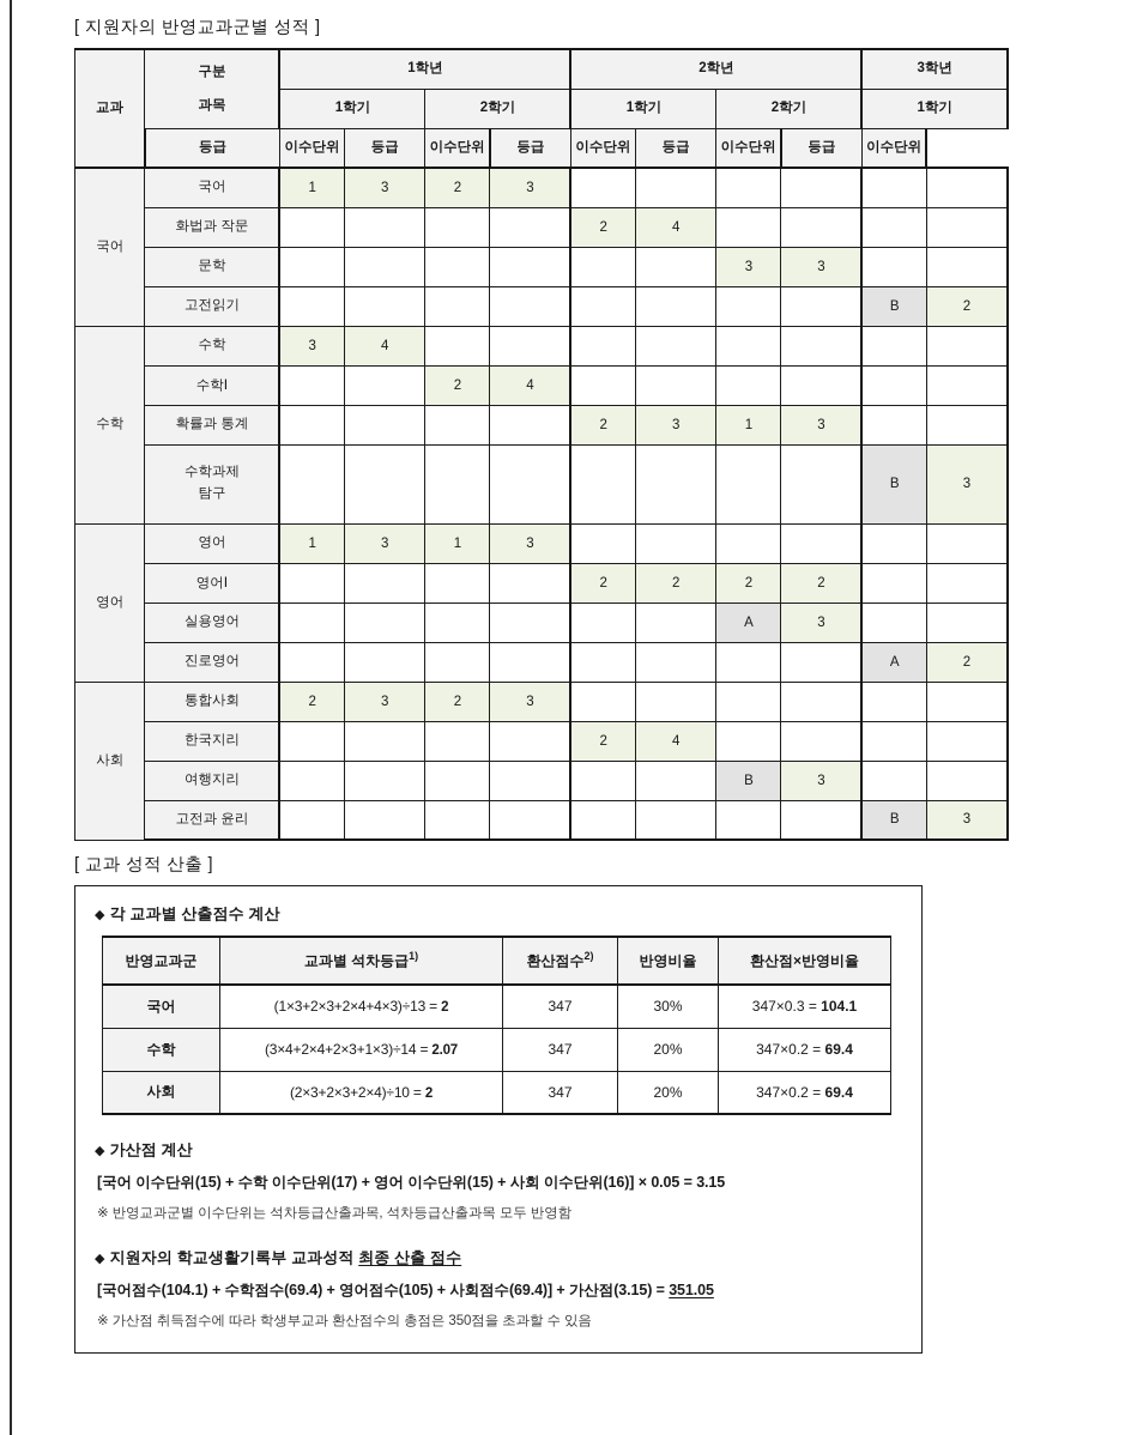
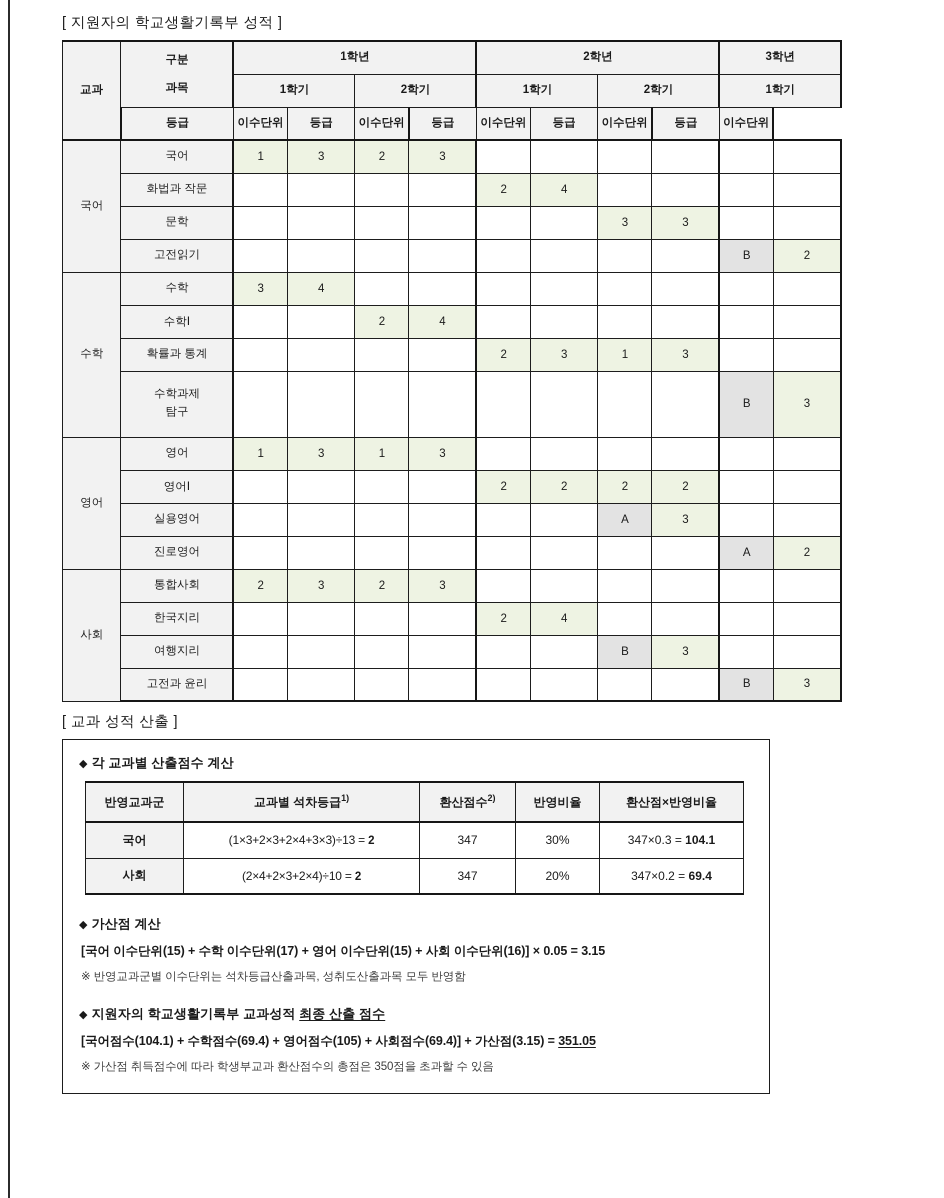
- [ 지원자의 반영교과군별 성적 ]
+ [ 지원자의 학교생활기록부 성적 ]
  교과	구분 과목	1학년	2학년	3학년
  1학기	2학기	1학기	2학기	1학기
  등급	이수단위	등급	이수단위	등급	이수단위	등급	이수단위	등급	이수단위
  국어	국어	1	3	2	3
  화법과 작문					2	4
  문학							3	3
  고전읽기									B	2
  수학	수학	3	4
  수학Ⅰ			2	4
  확률과 통계					2	3	1	3
  수학과제탐구									B	3
  영어	영어	1	3	1	3
  영어Ⅰ					2	2	2	2
  실용영어							A	3
  진로영어									A	2
  사회	통합사회	2	3	2	3
  한국지리					2	4
  여행지리							B	3
  고전과 윤리									B	3
  [ 교과 성적 산출 ]
  ◆ 각 교과별 산출점수 계산
  반영교과군	교과별 석차등급1)	환산점수2)	반영비율	환산점×반영비율
- 국어	(1×3+2×3+2×4+4×3)÷13 = 2	347	30%	347×0.3 = 104.1
+ 국어	(1×3+2×3+2×4+3×3)÷13 = 2	347	30%	347×0.3 = 104.1
- 수학	(3×4+2×4+2×3+1×3)÷14 = 2.07	347	20%	347×0.2 = 69.4
- 사회	(2×3+2×3+2×4)÷10 = 2	347	20%	347×0.2 = 69.4
+ 사회	(2×4+2×3+2×4)÷10 = 2	347	20%	347×0.2 = 69.4
  ◆ 가산점 계산
  [국어 이수단위(15) + 수학 이수단위(17) + 영어 이수단위(15) + 사회 이수단위(16)] × 0.05 = 3.15
- ※ 반영교과군별 이수단위는 석차등급산출과목, 석차등급산출과목 모두 반영함
+ ※ 반영교과군별 이수단위는 석차등급산출과목, 성취도산출과목 모두 반영함
  ◆ 지원자의 학교생활기록부 교과성적 최종 산출 점수
  [국어점수(104.1) + 수학점수(69.4) + 영어점수(105) + 사회점수(69.4)] + 가산점(3.15) = 351.05
  ※ 가산점 취득점수에 따라 학생부교과 환산점수의 총점은 350점을 초과할 수 있음
